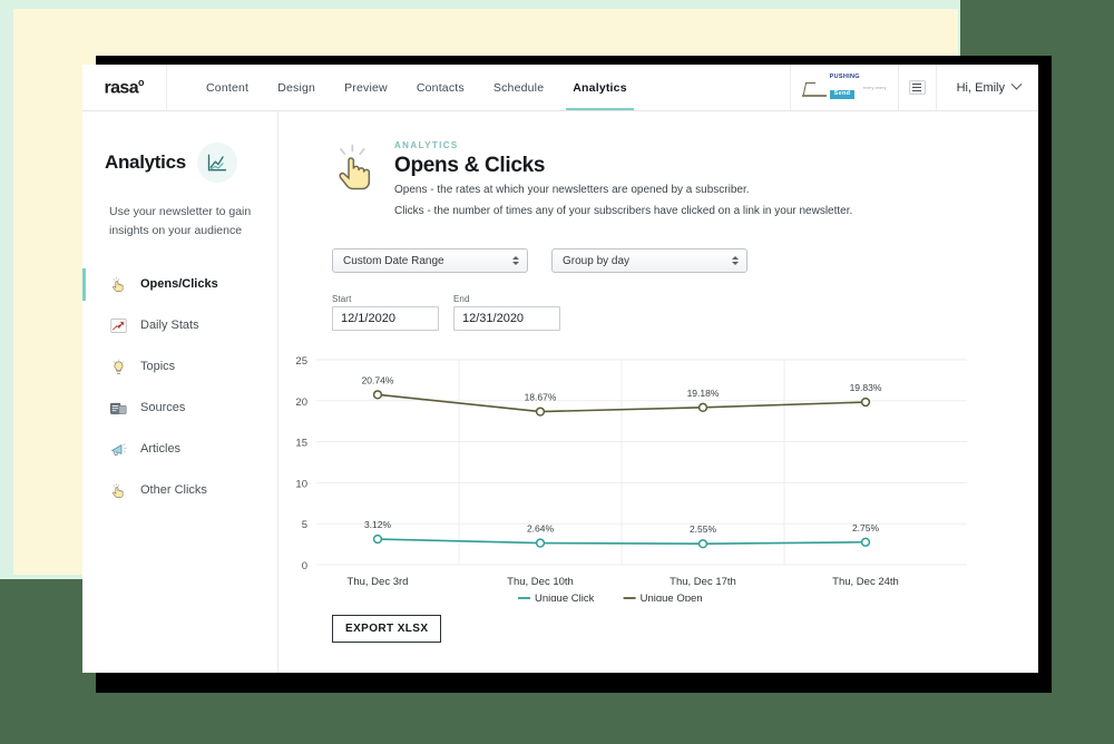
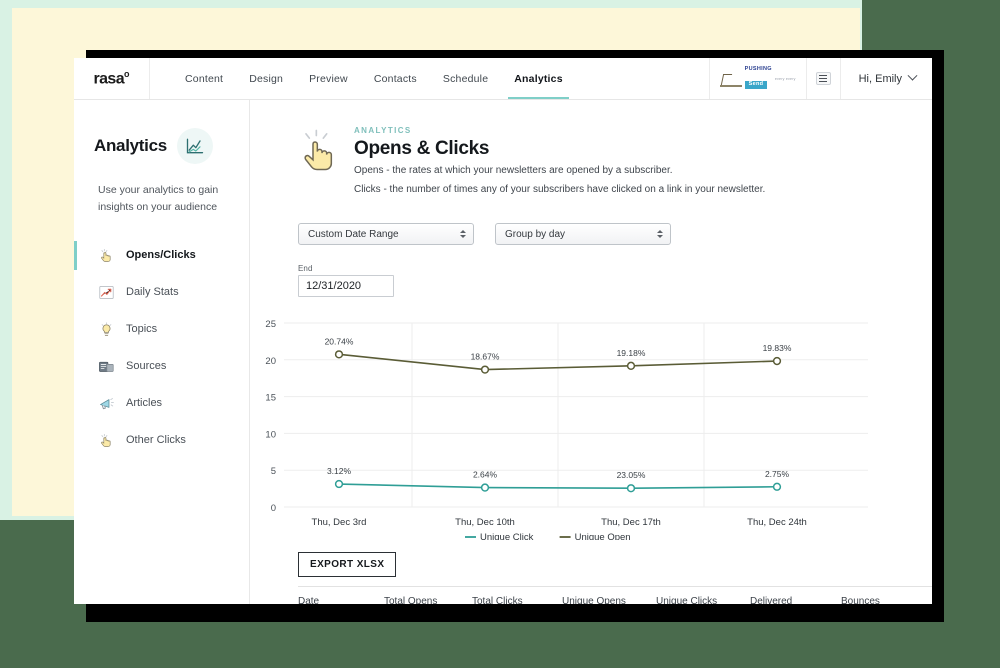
  rasao
  Content
  Design
  Preview
  Contacts
  Schedule
  Analytics
  Hi, Emily
  Analytics
- Use your newsletter to gain insights on your audience
+ Use your analytics to gain insights on your audience
  Opens/Clicks
  Daily Stats
  Topics
  Sources
  Articles
  Other Clicks
  ANALYTICS
  Opens & Clicks
  Opens - the rates at which your newsletters are opened by a subscriber.
  Clicks - the number of times any of your subscribers have clicked on a link in your newsletter.
  Custom Date Range
  Group by day
- Start
- 12/1/2020
  End
  12/31/2020
  0
  5
  10
  15
  20
  25
  Thu, Dec 3rd
  Thu, Dec 10th
  Thu, Dec 17th
  Thu, Dec 24th
  20.74%
  18.67%
  19.18%
  19.83%
  3.12%
  2.64%
- 2.55%
+ 23.05%
  2.75%
  Unique Click
  Unique Open
  EXPORT XLSX
+ Date
+ Total Opens
+ Total Clicks
+ Unique Opens
+ Unique Clicks
+ Delivered
+ Bounces
